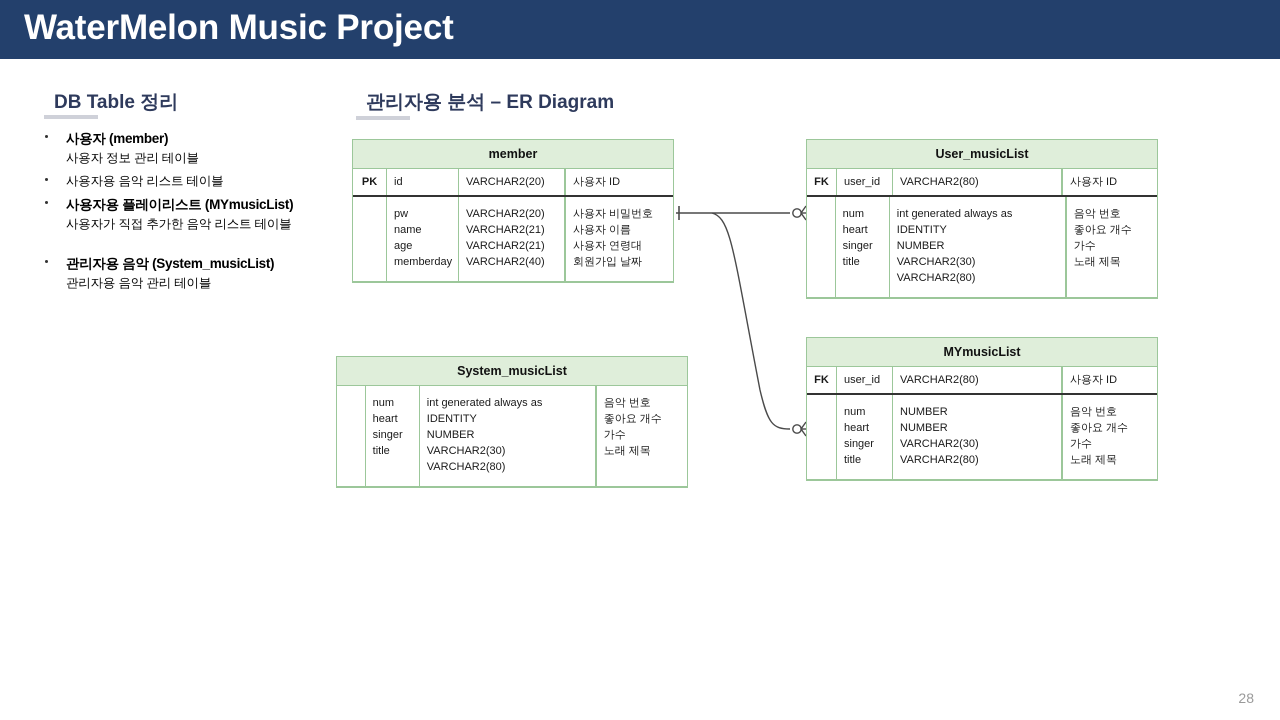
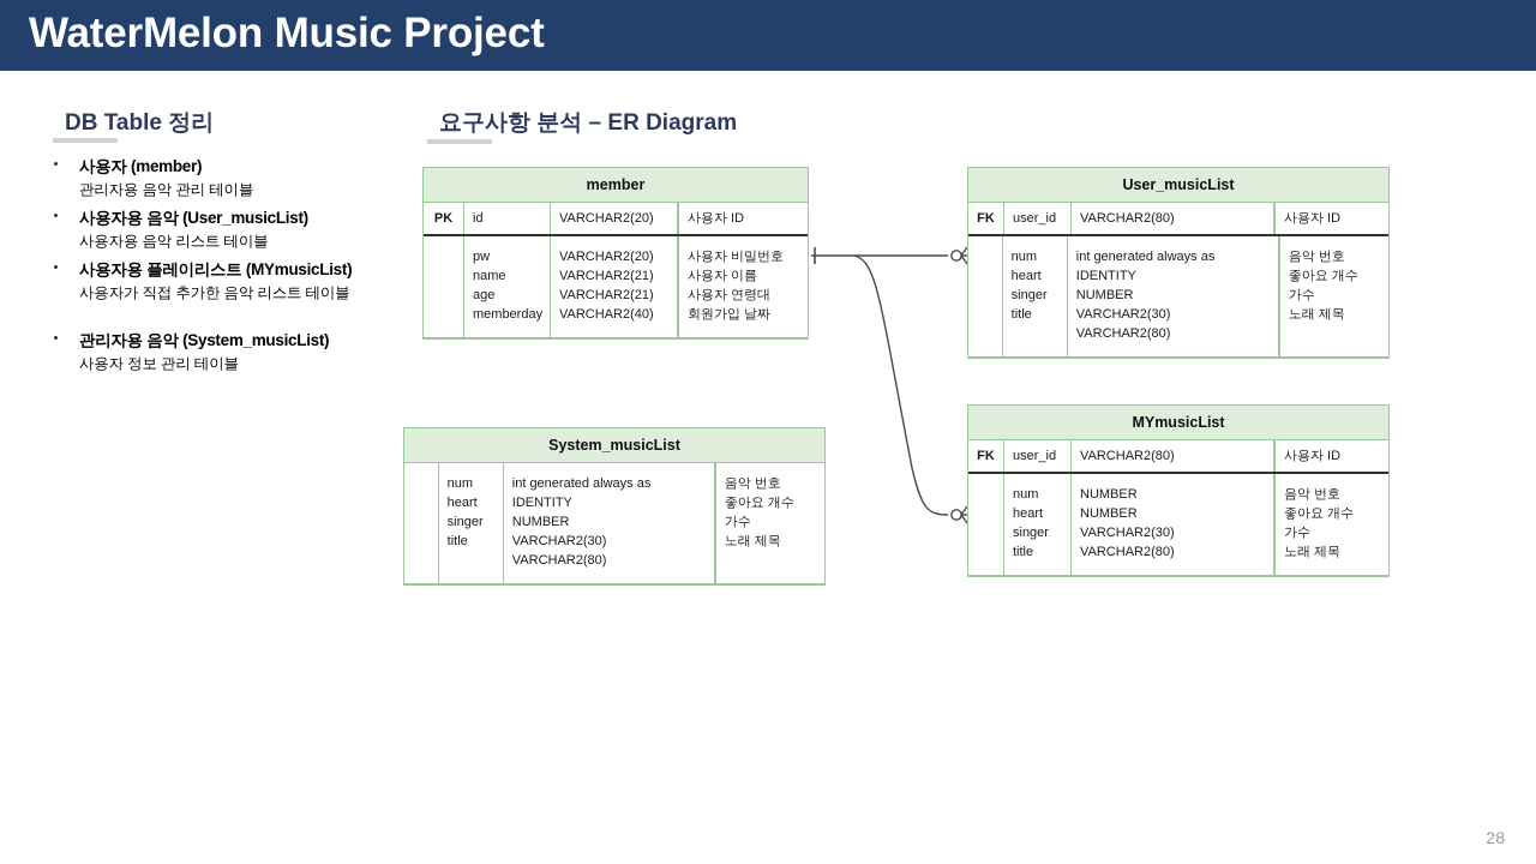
  WaterMelon Music Project
  DB Table 정리
  사용자 (member)
- 사용자 정보 관리 테이블
+ 관리자용 음악 관리 테이블
+ 사용자용 음악 (User_musicList)
  사용자용 음악 리스트 테이블
  사용자용 플레이리스트 (MYmusicList)
  사용자가 직접 추가한 음악 리스트 테이블
  관리자용 음악 (System_musicList)
- 관리자용 음악 관리 테이블
+ 사용자 정보 관리 테이블
- 관리자용 분석 – ER Diagram
+ 요구사항 분석 – ER Diagram
  member
  PK
  id
  VARCHAR2(20)
  사용자 ID
  pw
  name
  age
  memberday
  VARCHAR2(20)
  VARCHAR2(21)
  VARCHAR2(21)
  VARCHAR2(40)
  사용자 비밀번호
  사용자 이름
  사용자 연령대
  회원가입 날짜
  User_musicList
  FK
  user_id
  VARCHAR2(80)
  사용자 ID
  num
  heart
  singer
  title
  int generated always as IDENTITY
  NUMBER
  VARCHAR2(30)
  VARCHAR2(80)
  음악 번호
  좋아요 개수
  가수
  노래 제목
  MYmusicList
  FK
  user_id
  VARCHAR2(80)
  사용자 ID
  num
  heart
  singer
  title
  NUMBER
  NUMBER
  VARCHAR2(30)
  VARCHAR2(80)
  음악 번호
  좋아요 개수
  가수
  노래 제목
  System_musicList
  num
  heart
  singer
  title
  int generated always as IDENTITY
  NUMBER
  VARCHAR2(30)
  VARCHAR2(80)
  음악 번호
  좋아요 개수
  가수
  노래 제목
  28
